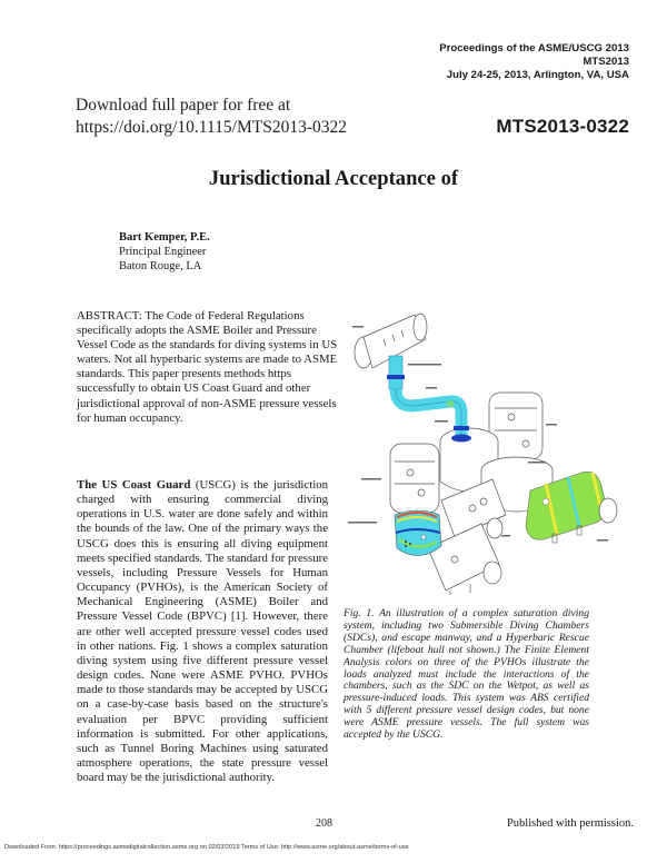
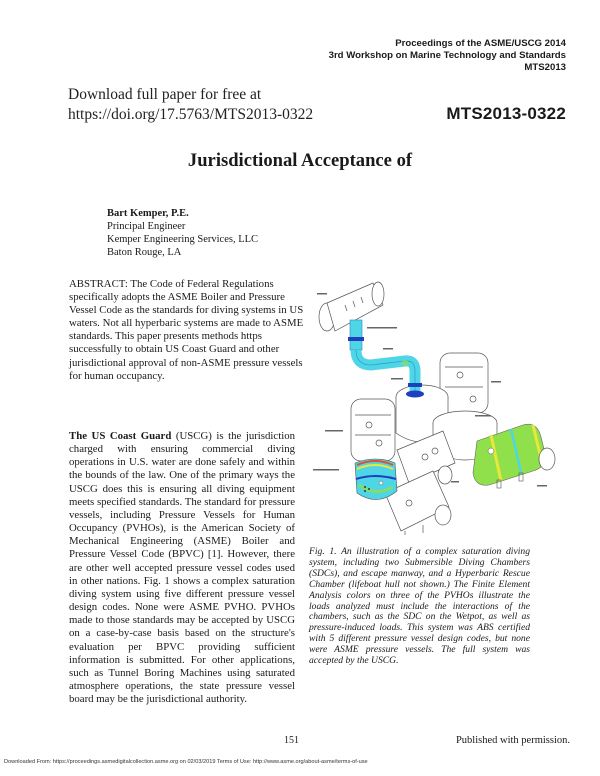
- Proceedings of the ASME/USCG 2013
+ Proceedings of the ASME/USCG 2014
+ 3rd Workshop on Marine Technology and Standards
  MTS2013
- July 24-25, 2013, Arlington, VA, USA
  Download full paper for free at
- https://doi.org/10.1115/MTS2013-0322
+ https://doi.org/17.5763/MTS2013-0322
  MTS2013-0322
  Jurisdictional Acceptance of
  Bart Kemper, P.E.
  Principal Engineer
+ Kemper Engineering Services, LLC
  Baton Rouge, LA
  ABSTRACT: The Code of Federal Regulations specifically adopts the ASME Boiler and Pressure Vessel Code as the standards for diving systems in US waters. Not all hyperbaric systems are made to ASME standards. This paper presents methods https successfully to obtain US Coast Guard and other jurisdictional approval of non-ASME pressure vessels for human occupancy.
  The US Coast Guard (USCG) is the jurisdiction charged with ensuring commercial diving operations in U.S. water are done safely and within the bounds of the law. One of the primary ways the USCG does this is ensuring all diving equipment meets specified standards. The standard for pressure vessels, including Pressure Vessels for Human Occupancy (PVHOs), is the American Society of Mechanical Engineering (ASME) Boiler and Pressure Vessel Code (BPVC) [1]. However, there are other well accepted pressure vessel codes used in other nations. Fig. 1 shows a complex saturation diving system using five different pressure vessel design codes. None were ASME PVHO. PVHOs made to those standards may be accepted by USCG on a case-by-case basis based on the structure's evaluation per BPVC providing sufficient information is submitted. For other applications, such as Tunnel Boring Machines using saturated atmosphere operations, the state pressure vessel board may be the jurisdictional authority.
  Fig. 1. An illustration of a complex saturation diving system, including two Submersible Diving Chambers (SDCs), and escape manway, and a Hyperbaric Rescue Chamber (lifeboat hull not shown.) The Finite Element Analysis colors on three of the PVHOs illustrate the loads analyzed must include the interactions of the chambers, such as the SDC on the Wetpot, as well as pressure-induced loads. This system was ABS certified with 5 different pressure vessel design codes, but none were ASME pressure vessels. The full system was accepted by the USCG.
- 208
+ 151
  Published with permission.
